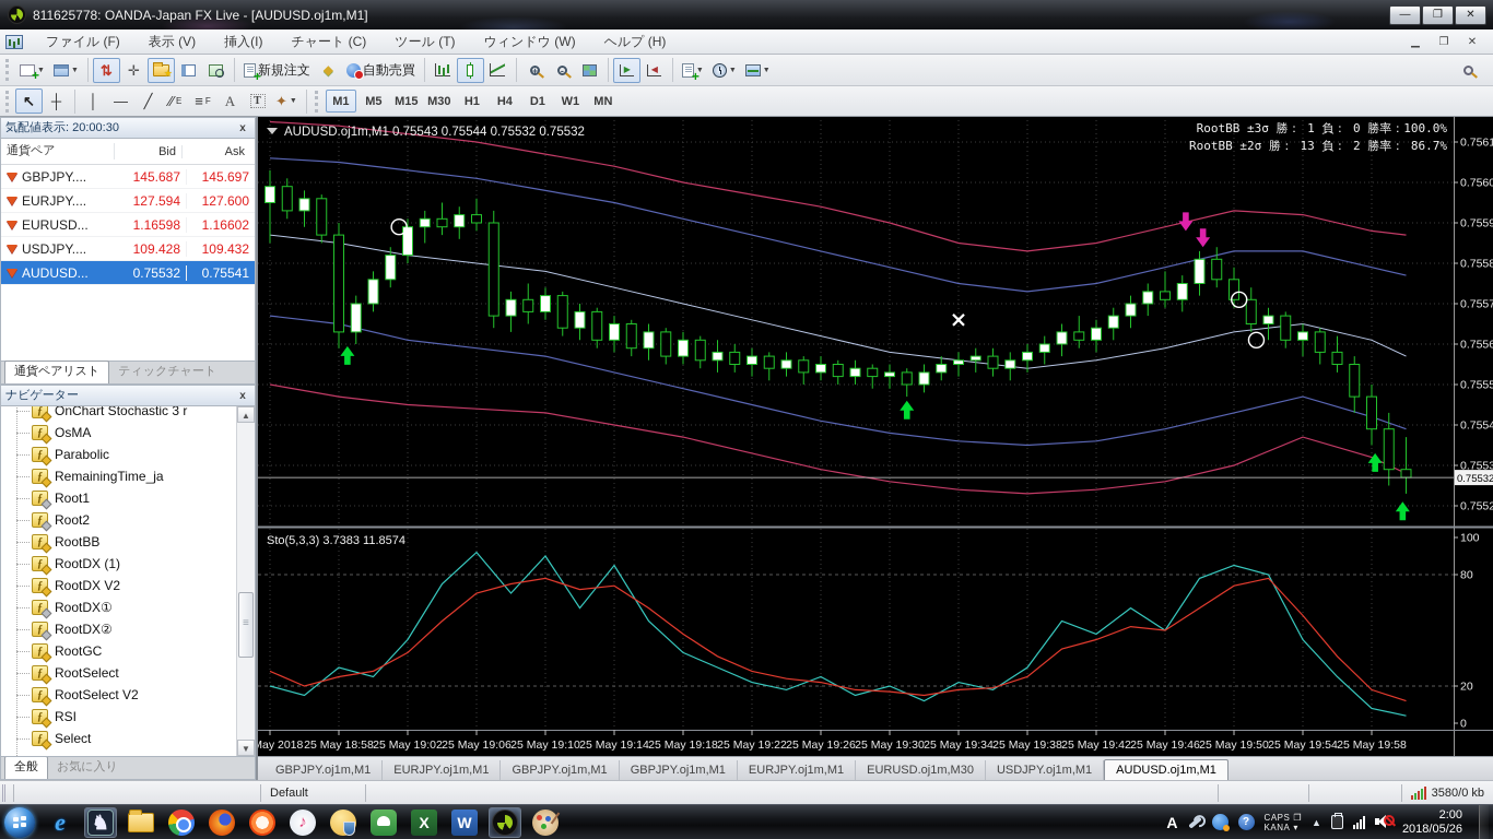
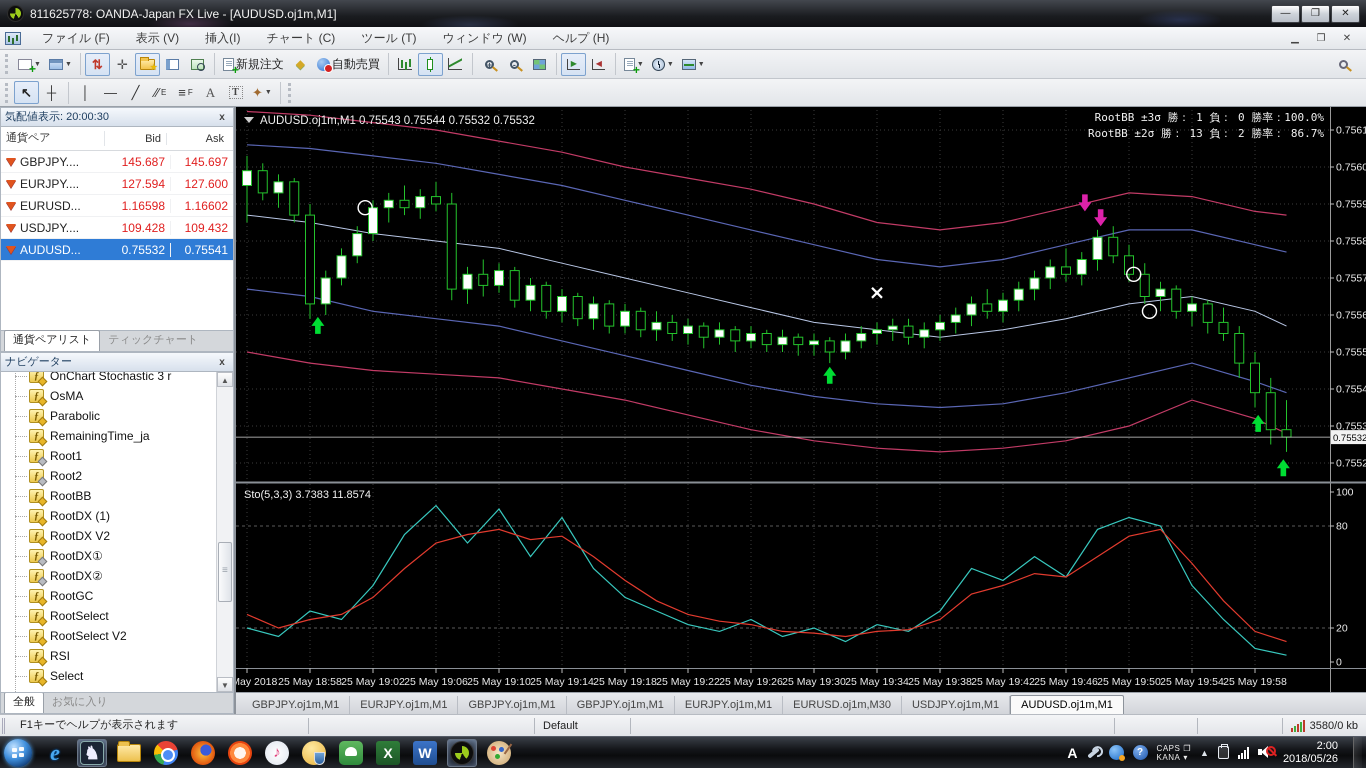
  811625778: OANDA-Japan FX Live - [AUDUSD.oj1m,M1]
  —
  ❐
  ✕
  ファイル (F)
  表示 (V)
  挿入(I)
  チャート (C)
  ツール (T)
  ウィンドウ (W)
  ヘルプ (H)
  ▁
  ❐
  ✕
  ⇅
  ✛
  新規注文
  ◆
  自動売買
  +
  -
  ▶
  ◀
  ↖
  ┼
  │
  —
  ╱
  ∕∕
  E
  ≡
  F
  A
  T
  ✦
- M1
- M5
- M15
- M30
- H1
- H4
- D1
- W1
- MN
  気配値表示: 20:00:30
  x
  通貨ペア
  Bid
  Ask
  GBPJPY....
  145.687
  145.697
  EURJPY....
  127.594
  127.600
  EURUSD...
  1.16598
  1.16602
  USDJPY....
  109.428
  109.432
  AUDUSD...
  0.75532
  0.75541
  通貨ペアリスト
  ティックチャート
  ナビゲーター
  x
  ƒ
  OnChart Stochastic 3 r
  ƒ
  OsMA
  ƒ
  Parabolic
  ƒ
  RemainingTime_ja
  ƒ
  Root1
  ƒ
  Root2
  ƒ
  RootBB
  ƒ
  RootDX (1)
  ƒ
  RootDX V2
  ƒ
  RootDX①
  ƒ
  RootDX②
  ƒ
  RootGC
  ƒ
  RootSelect
  ƒ
  RootSelect V2
  ƒ
  RSI
  ƒ
  Select
  ▲
  ▼
  全般
  お気に入り
  0.75532
  0.7561
  0.7560
  0.7559
  0.7558
  0.7557
  0.7556
  0.7555
  0.7554
  0.7553
  0.7552
  100
  80
  20
  0
  May 2018
  25 May 18:58
  25 May 19:02
  25 May 19:06
  25 May 19:10
  25 May 19:14
  25 May 19:18
  25 May 19:22
  25 May 19:26
  25 May 19:30
  25 May 19:34
  25 May 19:38
  25 May 19:42
  25 May 19:46
  25 May 19:50
  25 May 19:54
  25 May 19:58
  AUDUSD.oj1m,M1 0.75543 0.75544 0.75532 0.75532
  RootBB ±3σ 勝： 1 負： 0 勝率：100.0%
  RootBB ±2σ 勝： 13 負： 2 勝率： 86.7%
  Sto(5,3,3) 3.7383 11.8574
  GBPJPY.oj1m,M1
  EURJPY.oj1m,M1
  GBPJPY.oj1m,M1
  GBPJPY.oj1m,M1
  EURJPY.oj1m,M1
  EURUSD.oj1m,M30
  USDJPY.oj1m,M1
  AUDUSD.oj1m,M1
+ F1キーでヘルプが表示されます
  Default
  3580/0 kb
  e
  ♞
  ♪
  X
  W
  A
  ?
  CAPS
  ❐
  KANA
  ▾
  ▲
  2:00
  2018/05/26
